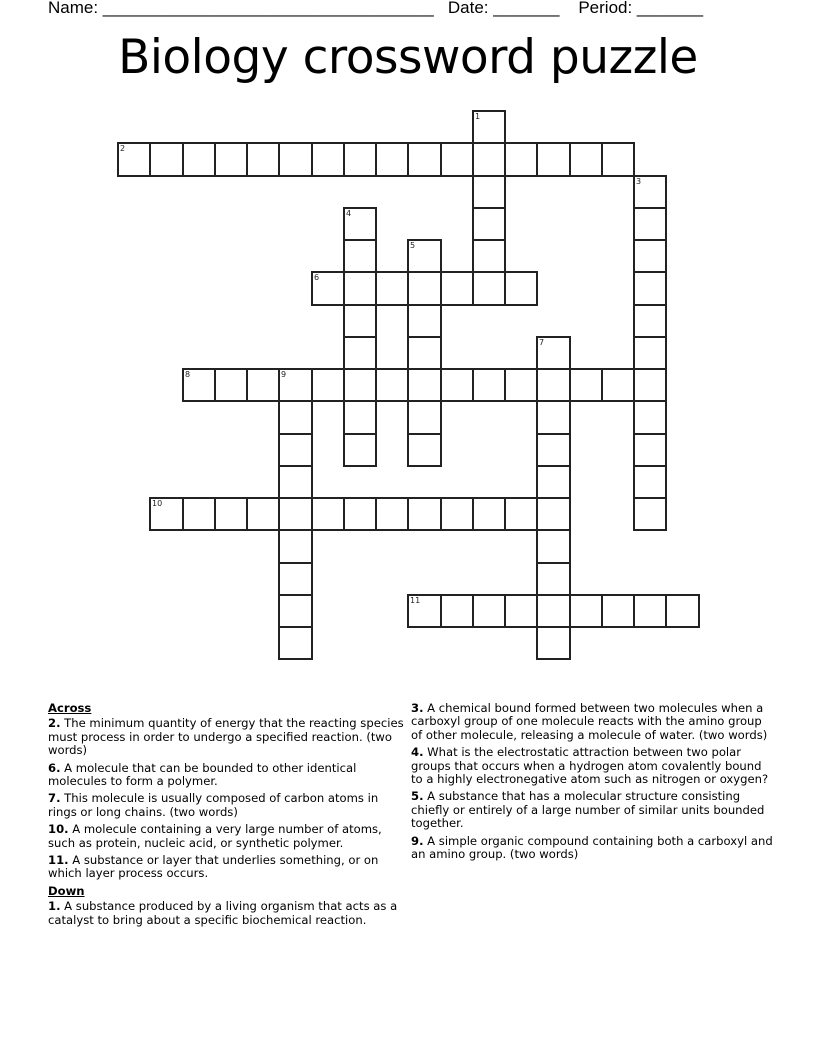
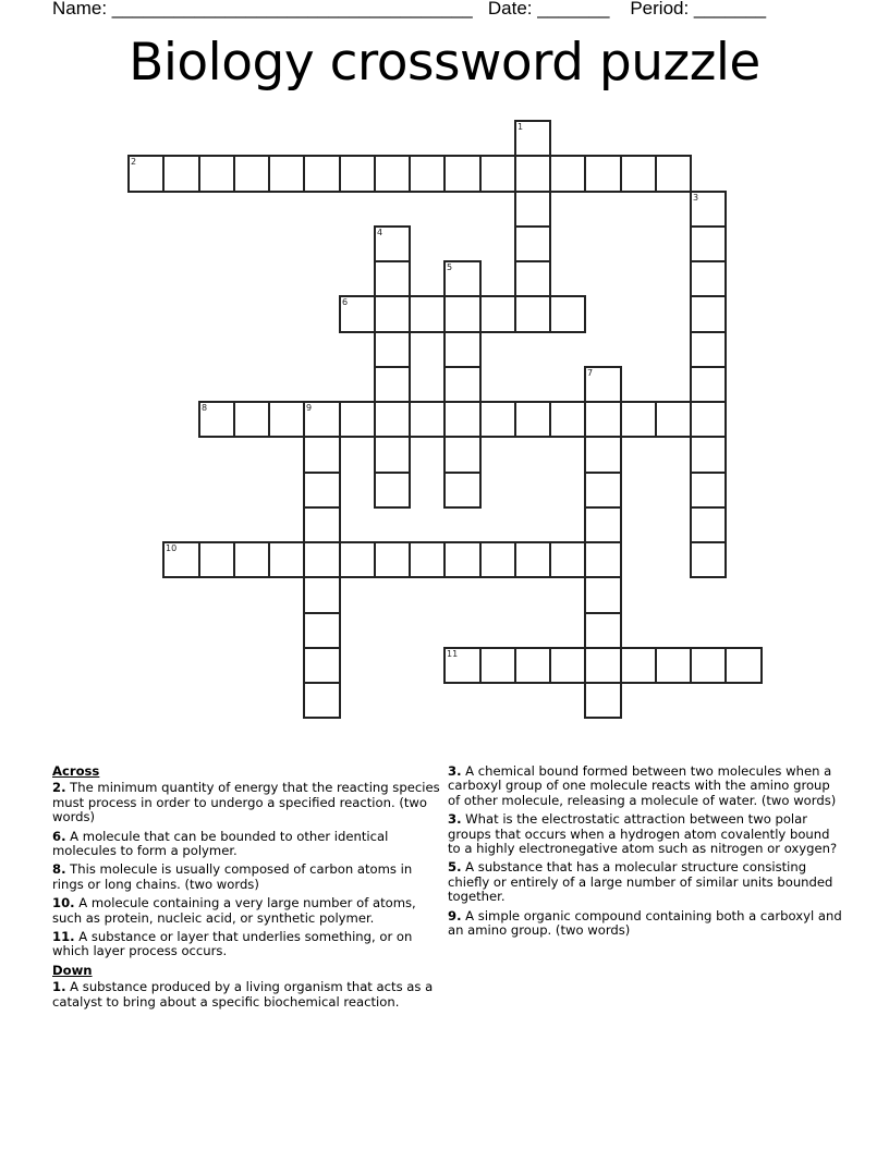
  Name: ___________________________________ Date: _______ Period: _______
  Biology crossword puzzle
  1
  2
  3
  4
  5
  6
  7
  8
  9
  10
  11
  Across
  2. The minimum quantity of energy that the reacting species must process in order to undergo a specified reaction. (two words)
  6. A molecule that can be bounded to other identical molecules to form a polymer.
- 7. This molecule is usually composed of carbon atoms in rings or long chains. (two words)
+ 8. This molecule is usually composed of carbon atoms in rings or long chains. (two words)
  10. A molecule containing a very large number of atoms, such as protein, nucleic acid, or synthetic polymer.
  11. A substance or layer that underlies something, or on which layer process occurs.
  Down
  1. A substance produced by a living organism that acts as a catalyst to bring about a specific biochemical reaction.
  3. A chemical bound formed between two molecules when a carboxyl group of one molecule reacts with the amino group of other molecule, releasing a molecule of water. (two words)
- 4. What is the electrostatic attraction between two polar groups that occurs when a hydrogen atom covalently bound to a highly electronegative atom such as nitrogen or oxygen?
+ 3. What is the electrostatic attraction between two polar groups that occurs when a hydrogen atom covalently bound to a highly electronegative atom such as nitrogen or oxygen?
  5. A substance that has a molecular structure consisting chiefly or entirely of a large number of similar units bounded together.
  9. A simple organic compound containing both a carboxyl and an amino group. (two words)
